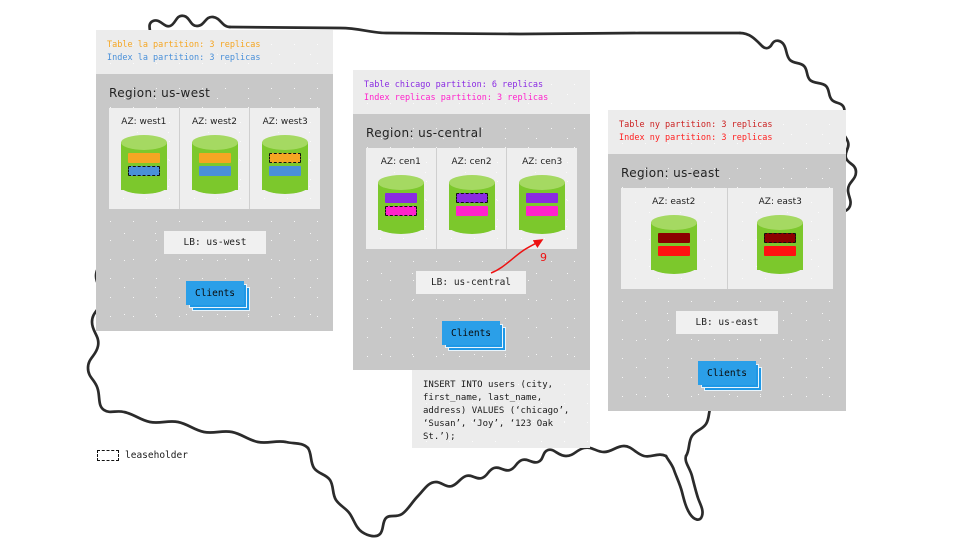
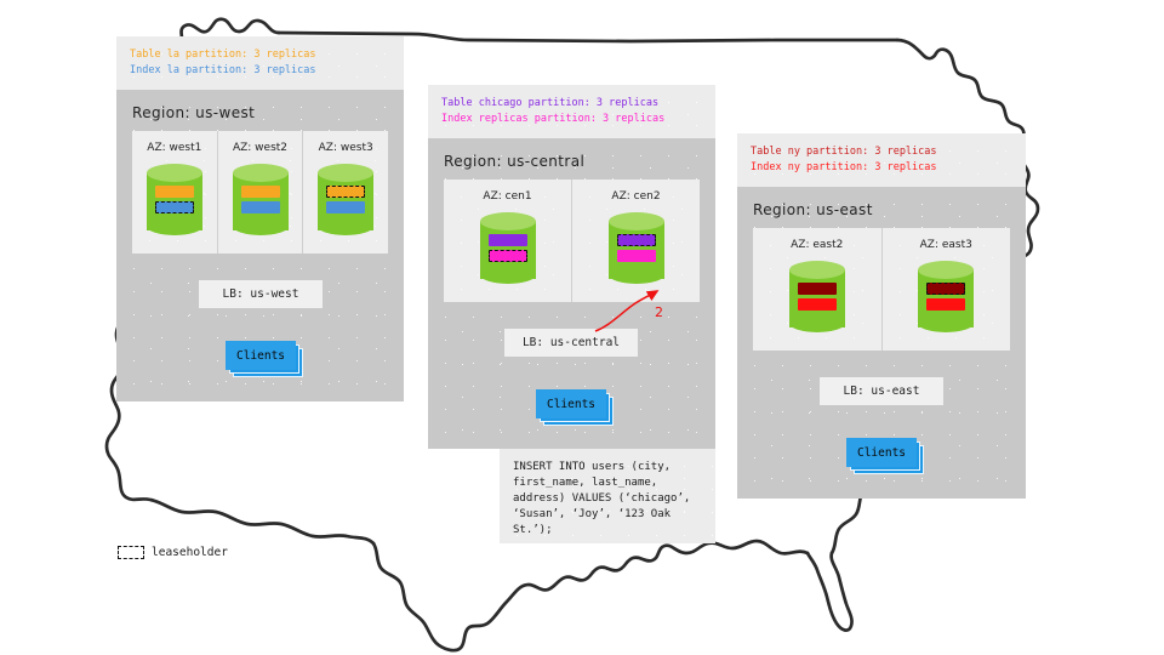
  Table la partition: 3 replicas
  Index la partition: 3 replicas
  Region: us-west
  AZ: west1
  AZ: west2
  AZ: west3
  LB: us-west
  Clients
- Table chicago partition: 6 replicas
+ Table chicago partition: 3 replicas
  Index replicas partition: 3 replicas
  Region: us-central
  AZ: cen1
  AZ: cen2
- AZ: cen3
  LB: us-central
  Clients
  INSERT INTO users (city,
  first_name, last_name,
  address) VALUES (‘chicago’,
  ‘Susan’, ‘Joy’, ‘123 Oak
  St.’);
  Table ny partition: 3 replicas
  Index ny partition: 3 replicas
  Region: us-east
  AZ: east2
  AZ: east3
  LB: us-east
  Clients
- 9
+ 2
  leaseholder
